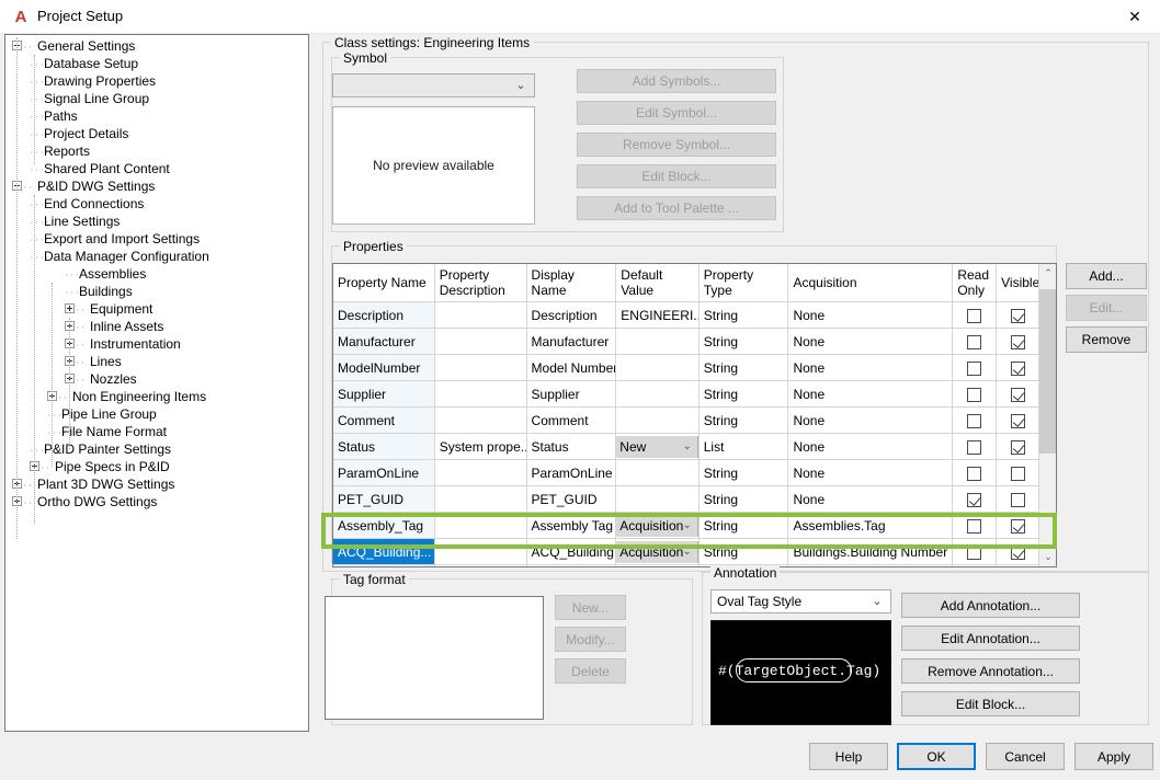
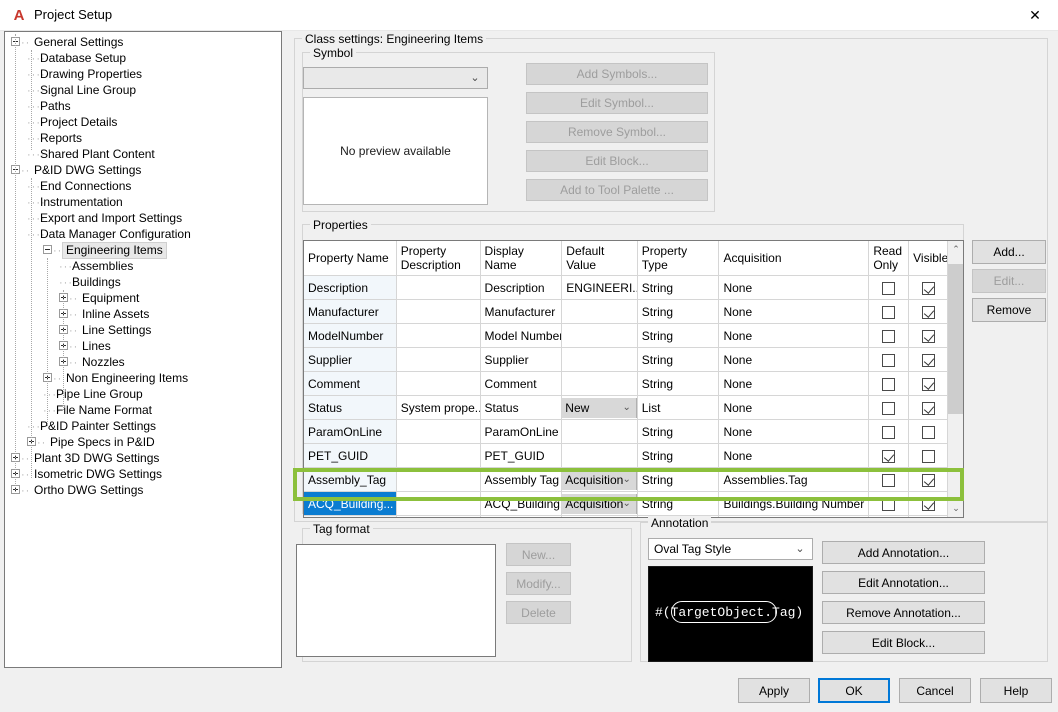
  A
  Project Setup
  ✕
  ·· General Settings
  ·· Database Setup
  ·· Drawing Properties
  ·· Signal Line Group
  ·· Paths
  ·· Project Details
  ·· Reports
  ·· Shared Plant Content
  ·· P&ID DWG Settings
  ·· End Connections
- ·· Line Settings
+ ·· Instrumentation
  ·· Export and Import Settings
  ·· Data Manager Configuration
+ ·· Engineering Items
  ·· Assemblies
  ·· Buildings
  ·· Equipment
  ·· Inline Assets
- ·· Instrumentation
+ ·· Line Settings
  ·· Lines
  ·· Nozzles
  ·· Non Engineering Items
  ·· Pipe Line Group
  ·· File Name Format
  ·· P&ID Painter Settings
  ·· Pipe Specs in P&ID
  ·· Plant 3D DWG Settings
+ ·· Isometric DWG Settings
  ·· Ortho DWG Settings
  Class settings: Engineering Items
  Symbol
  ⌄
  No preview available
  Add Symbols...
  Edit Symbol...
  Remove Symbol...
  Edit Block...
  Add to Tool Palette ...
  Properties
  Property Name	Property Description	Display Name	Default Value	Property Type	Acquisition	Read Only	Visible
  Description		Description	ENGINEERI.	String	None
  Manufacturer		Manufacturer		String	None
  ModelNumber		Model Number		String	None
  Supplier		Supplier		String	None
  Comment		Comment		String	None
  Status	System prope.	Status	New ⌄	List	None
  ParamOnLine		ParamOnLine		String	None
  PET_GUID		PET_GUID		String	None
  Assembly_Tag		Assembly Tag	Acquisition⌄	String	Assemblies.Tag
  ACQ_Building...		ACQ_Building	Acquisition⌄	String	Buildings.Building Number
  ⌃
  ⌄
  Add...
  Edit...
  Remove
  Tag format
  New...
  Modify...
  Delete
  Annotation
  Oval Tag Style
  ⌄
  #(TargetObject.Tag)
  Add Annotation...
  Edit Annotation...
  Remove Annotation...
  Edit Block...
- Help
+ Apply
  OK
  Cancel
- Apply
+ Help
